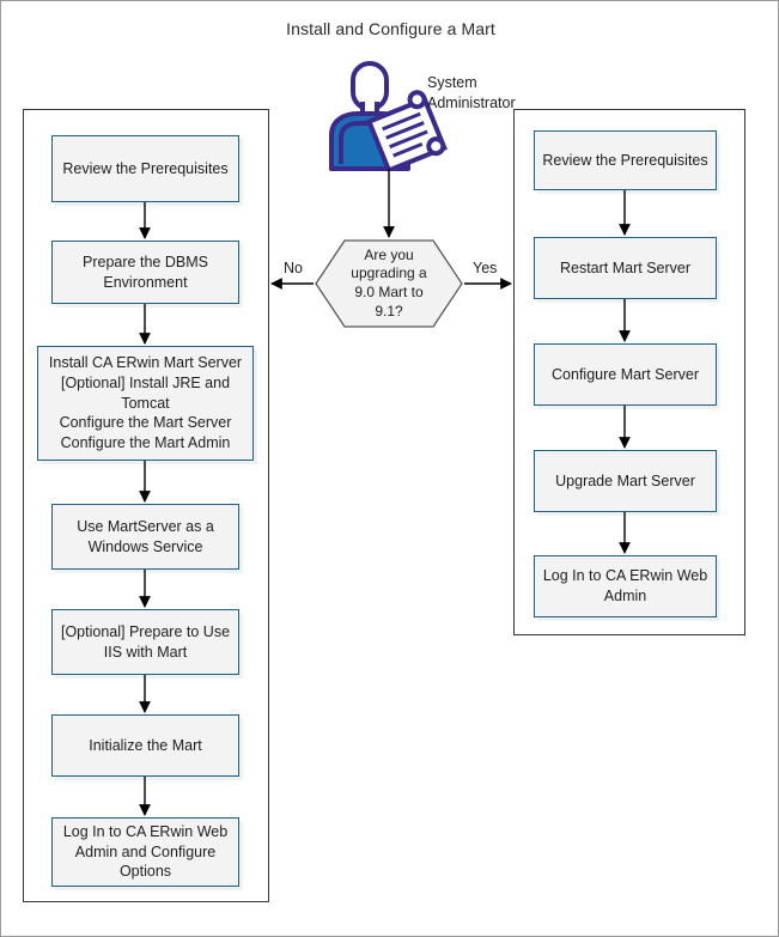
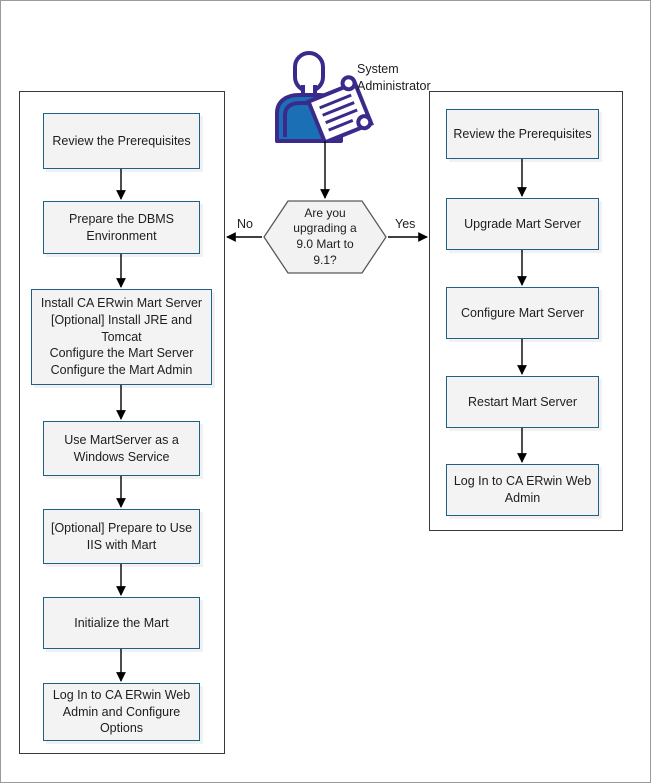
- Install and Configure a Mart
  System
  Administrator
  Are you
  upgrading a
  9.0 Mart to
  9.1?
  No
  Yes
  Review the Prerequisites
  Prepare the DBMS
  Environment
  Install CA ERwin Mart Server
  [Optional] Install JRE and
  Tomcat
  Configure the Mart Server
  Configure the Mart Admin
  Use MartServer as a
  Windows Service
  [Optional] Prepare to Use
  IIS with Mart
  Initialize the Mart
  Log In to CA ERwin Web
  Admin and Configure
  Options
  Review the Prerequisites
- Restart Mart Server
+ Upgrade Mart Server
  Configure Mart Server
- Upgrade Mart Server
+ Restart Mart Server
  Log In to CA ERwin Web
  Admin
